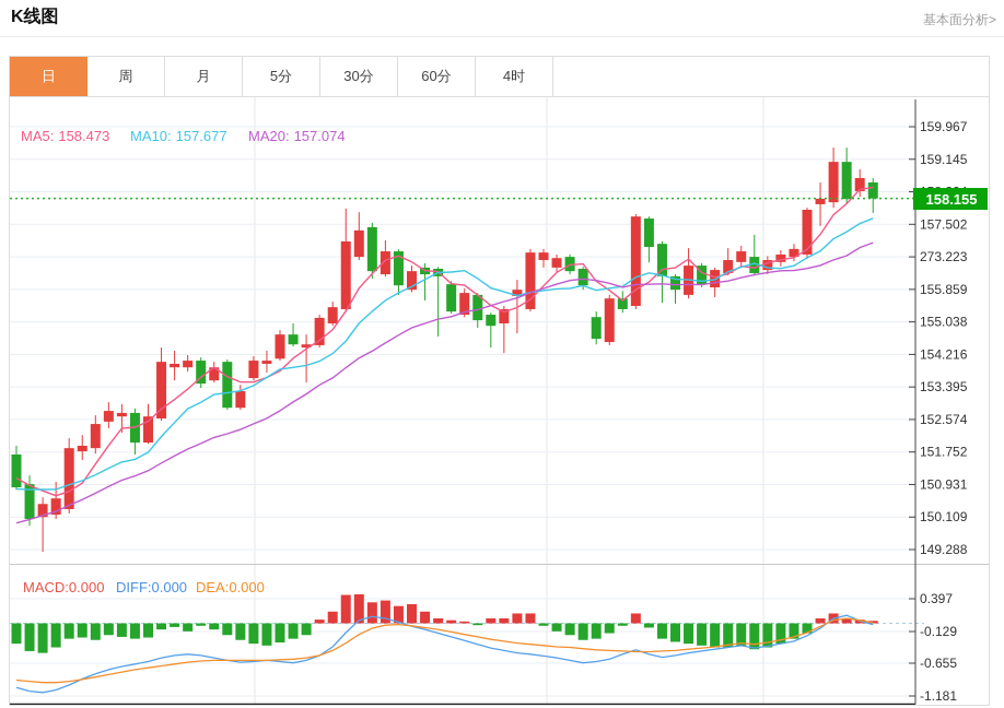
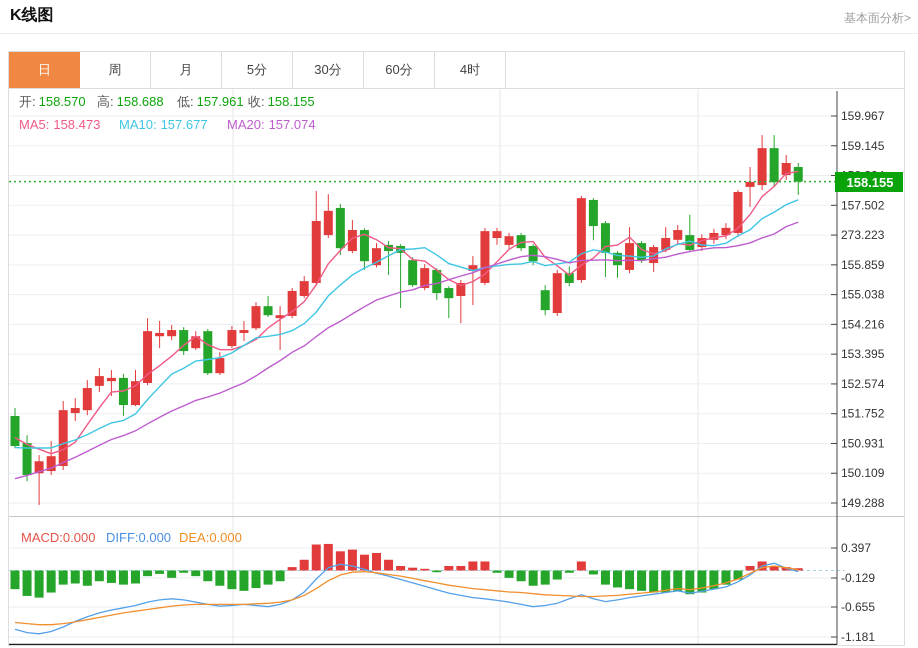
  K线图
  基本面分析>
  日
  周
  月
  5分
  30分
  60分
  4时
  159.967
  159.145
  157.502
  273.223
  155.859
  155.038
  154.216
  153.395
  152.574
  151.752
  150.931
  150.109
  149.288
  0.397
  -0.129
  -0.655
  -1.181
+ 开: 158.570
+ 高: 158.688
+ 低: 157.961
+ 收: 158.155
  MA5: 158.473
  MA10: 157.677
  MA20: 157.074
  MACD:0.000
  DIFF:0.000
  DEA:0.000
  158.155
